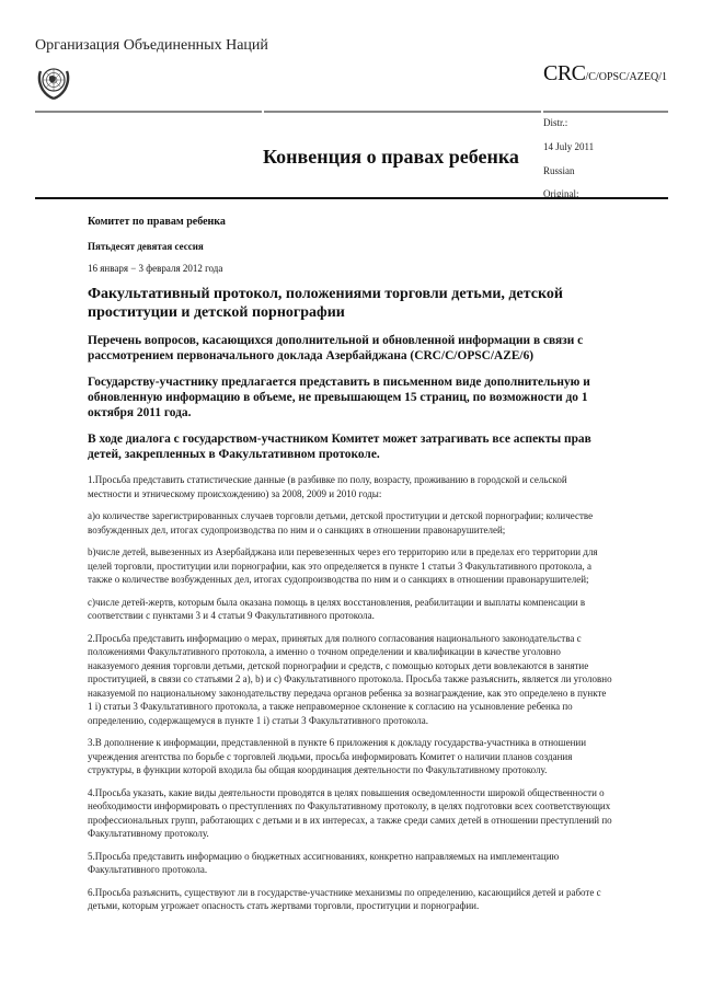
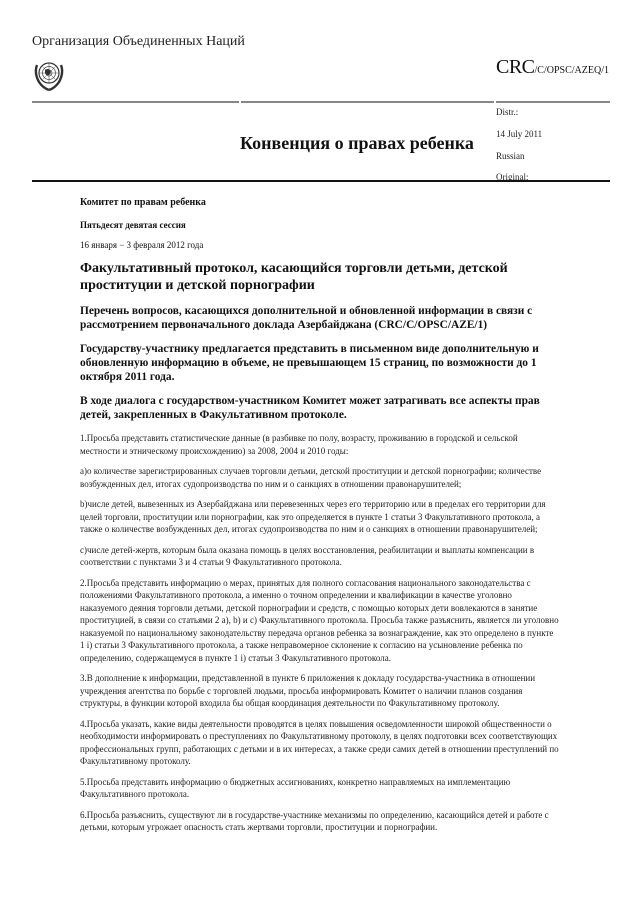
  Организация Объединенных Наций
  CRC/C/OPSC/AZEQ/1
  Distr.:
  14 July 2011
  Конвенция о правах ребенка
  Russian
  Original:
  Комитет по правам ребенка
  Пятьдесят девятая сессия
  16 января − 3 февраля 2012 года
- Факультативный протокол, положениями торговли детьми, детской проституции и детской порнографии
+ Факультативный протокол, касающийся торговли детьми, детской проституции и детской порнографии
- Перечень вопросов, касающихся дополнительной и обновленной информации в связи с рассмотрением первоначального доклада Азербайджана (CRC/C/OPSC/AZE/6)
+ Перечень вопросов, касающихся дополнительной и обновленной информации в связи с рассмотрением первоначального доклада Азербайджана (CRC/C/OPSC/AZE/1)
  Государству-участнику предлагается представить в письменном виде дополнительную и обновленную информацию в объеме, не превышающем 15 страниц, по возможности до 1 октября 2011 года.
  В ходе диалога с государством-участником Комитет может затрагивать все аспекты прав детей, закрепленных в Факультативном протоколе.
- 1.Просьба представить статистические данные (в разбивке по полу, возрасту, проживанию в городской и сельской местности и этническому происхождению) за 2008, 2009 и 2010 годы:
+ 1.Просьба представить статистические данные (в разбивке по полу, возрасту, проживанию в городской и сельской местности и этническому происхождению) за 2008, 2004 и 2010 годы:
  a)о количестве зарегистрированных случаев торговли детьми, детской проституции и детской порнографии; количестве возбужденных дел, итогах судопроизводства по ним и о санкциях в отношении правонарушителей;
  b)числе детей, вывезенных из Азербайджана или перевезенных через его территорию или в пределах его территории для целей торговли, проституции или порнографии, как это определяется в пункте 1 статьи 3 Факультативного протокола, а также о количестве возбужденных дел, итогах судопроизводства по ним и о санкциях в отношении правонарушителей;
  c)числе детей-жертв, которым была оказана помощь в целях восстановления, реабилитации и выплаты компенсации в соответствии с пунктами 3 и 4 статьи 9 Факультативного протокола.
  2.Просьба представить информацию о мерах, принятых для полного согласования национального законодательства с положениями Факультативного протокола, а именно о точном определении и квалификации в качестве уголовно наказуемого деяния торговли детьми, детской порнографии и средств, с помощью которых дети вовлекаются в занятие проституцией, в связи со статьями 2 a), b) и c) Факультативного протокола. Просьба также разъяснить, является ли уголовно наказуемой по национальному законодательству передача органов ребенка за вознаграждение, как это определено в пункте 1 i) статьи 3 Факультативного протокола, а также неправомерное склонение к согласию на усыновление ребенка по определению, содержащемуся в пункте 1 i) статьи 3 Факультативного протокола.
  3.В дополнение к информации, представленной в пункте 6 приложения к докладу государства-участника в отношении учреждения агентства по борьбе с торговлей людьми, просьба информировать Комитет о наличии планов создания структуры, в функции которой входила бы общая координация деятельности по Факультативному протоколу.
  4.Просьба указать, какие виды деятельности проводятся в целях повышения осведомленности широкой общественности о необходимости информировать о преступлениях по Факультативному протоколу, в целях подготовки всех соответствующих профессиональных групп, работающих с детьми и в их интересах, а также среди самих детей в отношении преступлений по Факультативному протоколу.
  5.Просьба представить информацию о бюджетных ассигнованиях, конкретно направляемых на имплементацию Факультативного протокола.
  6.Просьба разъяснить, существуют ли в государстве-участнике механизмы по определению, касающийся детей и работе с детьми, которым угрожает опасность стать жертвами торговли, проституции и порнографии.
